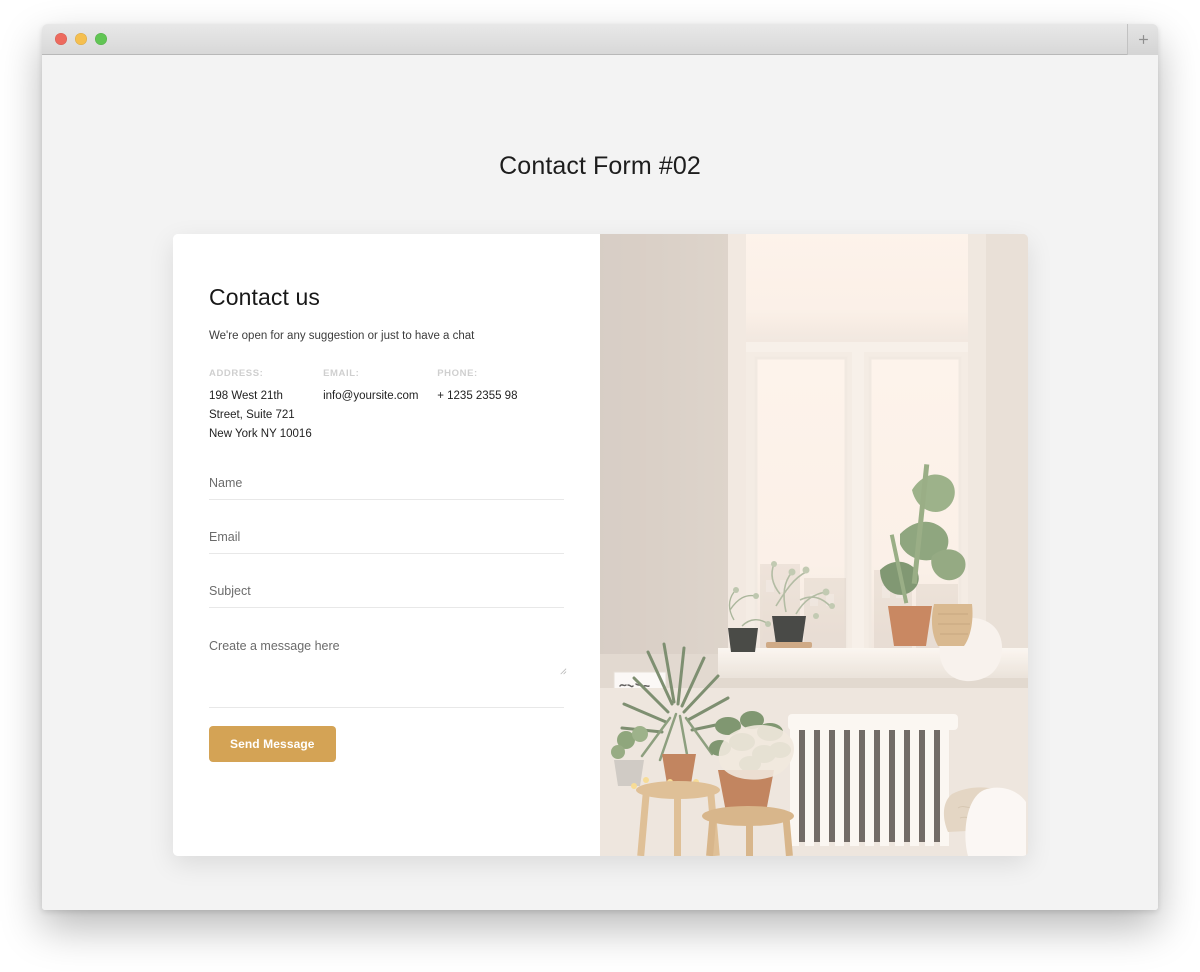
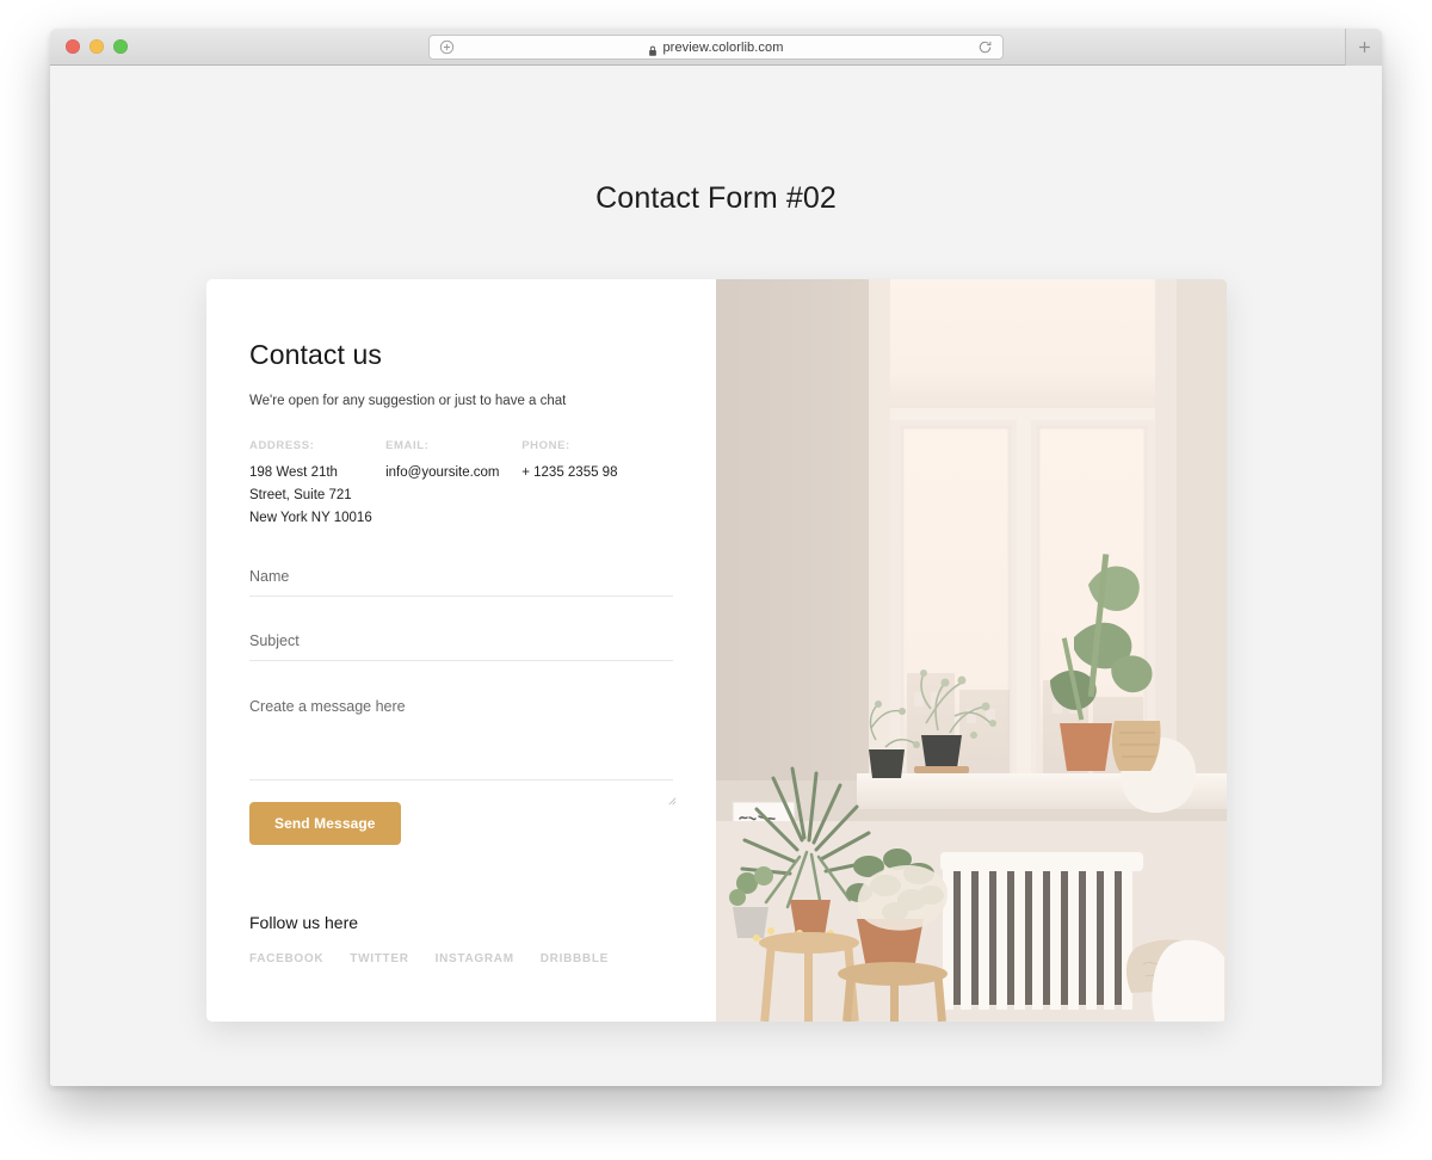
+ preview.colorlib.com
  Contact Form #02
  Contact us
  We're open for any suggestion or just to have a chat
  ADDRESS:
  198 West 21th
  Street, Suite 721
  New York NY 10016
  EMAIL:
  info@yoursite.com
  PHONE:
  + 1235 2355 98
  Name
- Email
  Subject
  Create a message here
  Send Message
+ Follow us here
+ FACEBOOK
+ TWITTER
+ INSTAGRAM
+ DRIBBBLE
